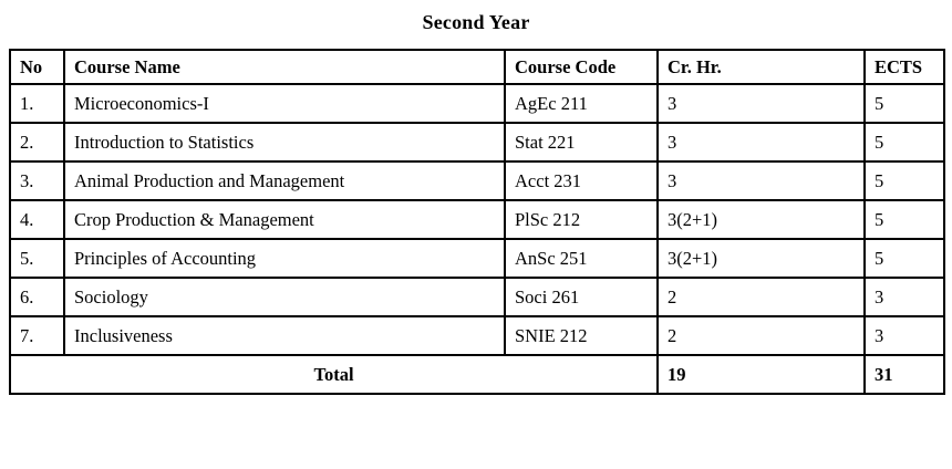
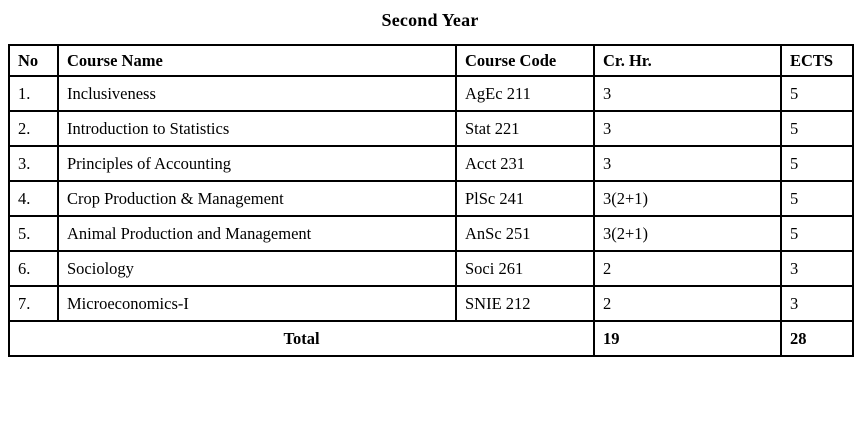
  Second Year
  No	Course Name	Course Code	Cr. Hr.	ECTS
- 1.	Microeconomics-I	AgEc 211	3	5
+ 1.	Inclusiveness	AgEc 211	3	5
  2.	Introduction to Statistics	Stat 221	3	5
- 3.	Animal Production and Management	Acct 231	3	5
+ 3.	Principles of Accounting	Acct 231	3	5
- 4.	Crop Production & Management	PlSc 212	3(2+1)	5
+ 4.	Crop Production & Management	PlSc 241	3(2+1)	5
- 5.	Principles of Accounting	AnSc 251	3(2+1)	5
+ 5.	Animal Production and Management	AnSc 251	3(2+1)	5
  6.	Sociology	Soci 261	2	3
- 7.	Inclusiveness	SNIE 212	2	3
+ 7.	Microeconomics-I	SNIE 212	2	3
- Total	19	31
+ Total	19	28
